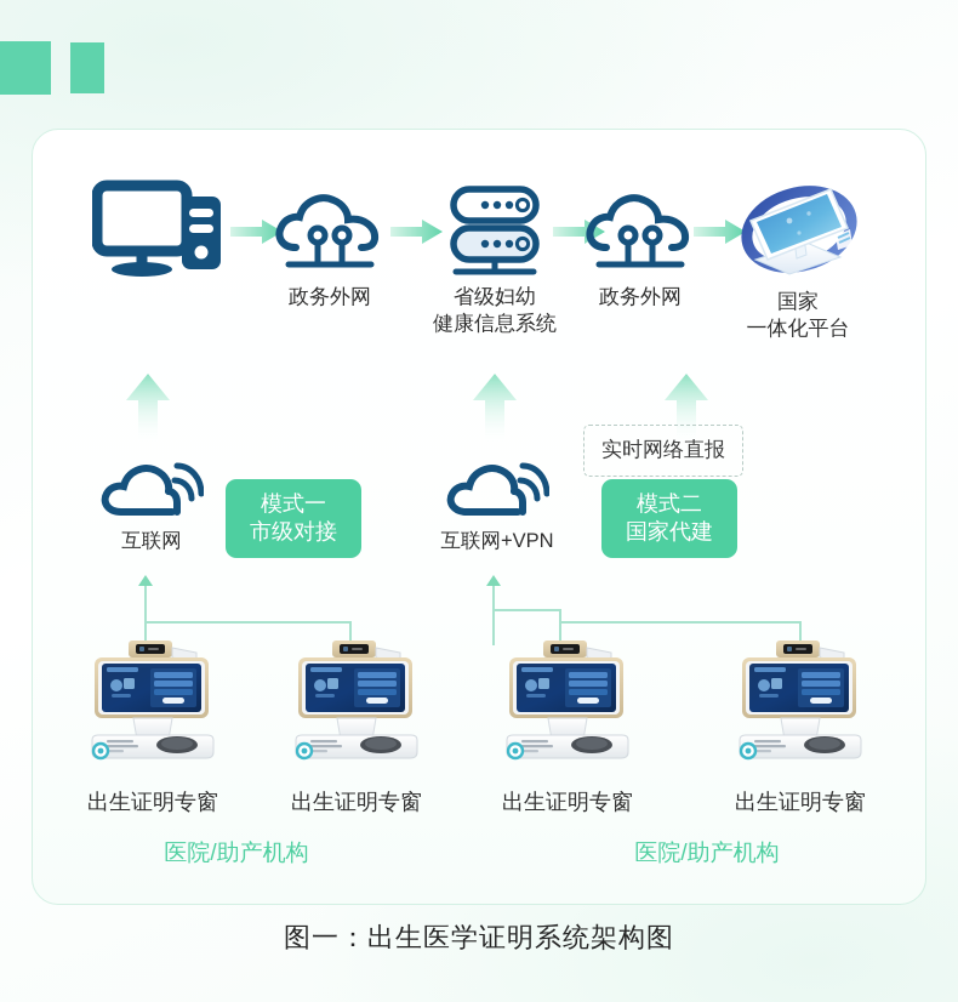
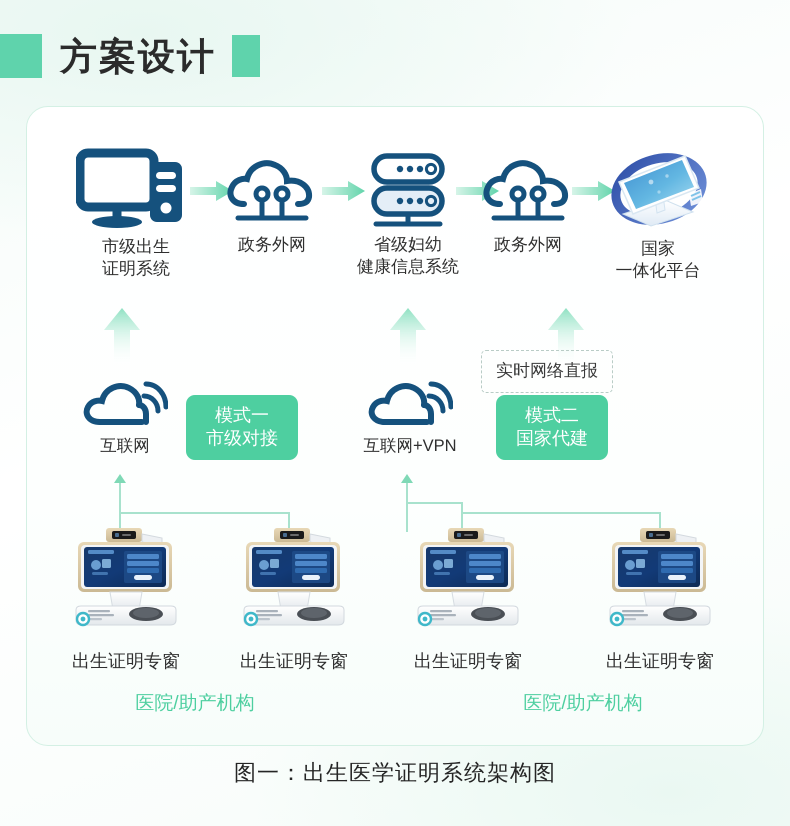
+ 方案设计
+ 市级出生
+ 证明系统
  政务外网
  省级妇幼
  健康信息系统
  政务外网
  国家
  一体化平台
  互联网
  互联网+VPN
  模式一
  市级对接
  实时网络直报
  模式二
  国家代建
  出生证明专窗
  出生证明专窗
  出生证明专窗
  出生证明专窗
  医院/助产机构
  医院/助产机构
  图一：出生医学证明系统架构图
